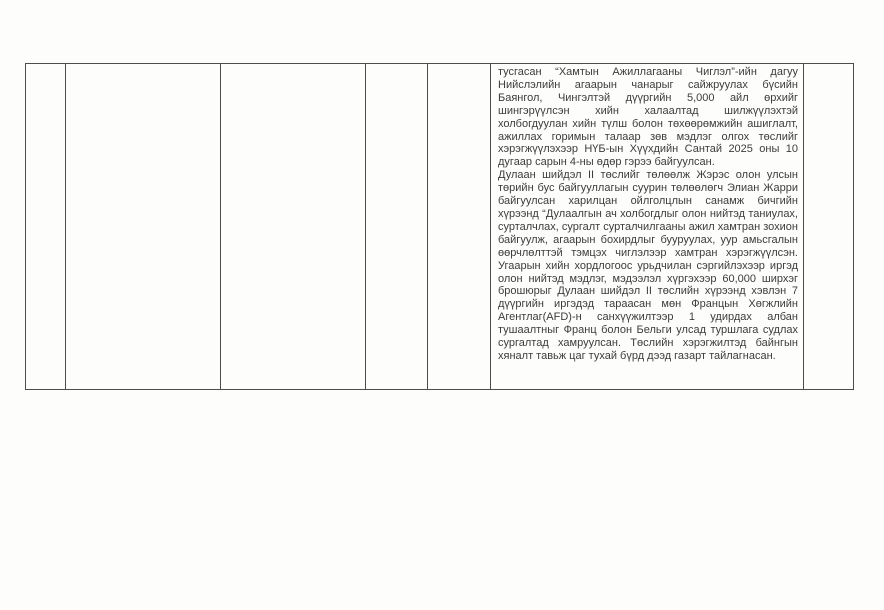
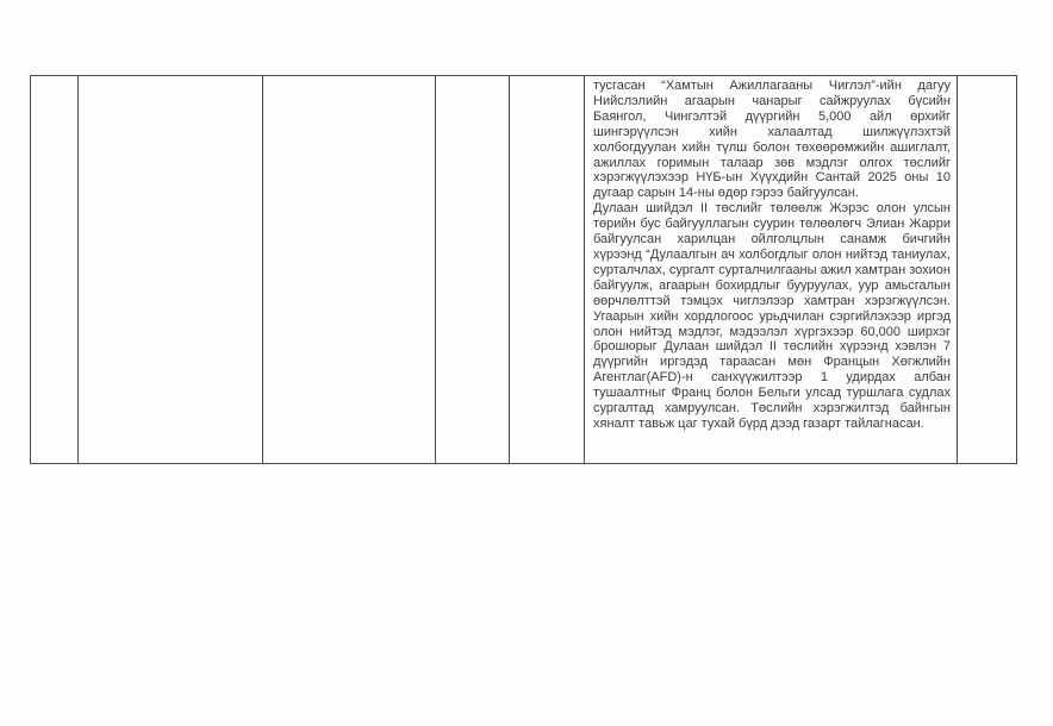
- 					тусгасан “Хамтын Ажиллагааны Чиглэл”-ийн дагуу Нийслэлийн агаарын чанарыг сайжруулах бүсийн Баянгол, Чингэлтэй дүүргийн 5,000 айл өрхийг шингэрүүлсэн хийн халаалтад шилжүүлэхтэй холбогдуулан хийн түлш болон төхөөрөмжийн ашиглалт, ажиллах горимын талаар зөв мэдлэг олгох төслийг хэрэгжүүлэхээр НҮБ-ын Хүүхдийн Сантай 2025 оны 10 дугаар сарын 4-ны өдөр гэрээ байгуулсан. Дулаан шийдэл II төслийг төлөөлж Жэрэс олон улсын төрийн бус байгууллагын суурин төлөөлөгч Элиан Жарри байгуулсан харилцан ойлголцлын санамж бичгийн хүрээнд “Дулаалгын ач холбогдлыг олон нийтэд таниулах, сурталчлах, сургалт сурталчилгааны ажил хамтран зохион байгуулж, агаарын бохирдлыг бууруулах, уур амьсгалын өөрчлөлттэй тэмцэх чиглэлээр хамтран хэрэгжүүлсэн. Угаарын хийн хордлогоос урьдчилан сэргийлэхээр иргэд олон нийтэд мэдлэг, мэдээлэл хүргэхээр 60,000 ширхэг брошюрыг Дулаан шийдэл II төслийн хүрээнд хэвлэн 7 дүүргийн иргэдэд тараасан мөн Францын Хөгжлийн Агентлаг(AFD)-н санхүүжилтээр 1 удирдах албан тушаалтныг Франц болон Бельги улсад туршлага судлах сургалтад хамруулсан. Төслийн хэрэгжилтэд байнгын хяналт тавьж цаг тухай бүрд дээд газарт тайлагнасан.
+ 					тусгасан “Хамтын Ажиллагааны Чиглэл”-ийн дагуу Нийслэлийн агаарын чанарыг сайжруулах бүсийн Баянгол, Чингэлтэй дүүргийн 5,000 айл өрхийг шингэрүүлсэн хийн халаалтад шилжүүлэхтэй холбогдуулан хийн түлш болон төхөөрөмжийн ашиглалт, ажиллах горимын талаар зөв мэдлэг олгох төслийг хэрэгжүүлэхээр НҮБ-ын Хүүхдийн Сантай 2025 оны 10 дугаар сарын 14-ны өдөр гэрээ байгуулсан. Дулаан шийдэл II төслийг төлөөлж Жэрэс олон улсын төрийн бус байгууллагын суурин төлөөлөгч Элиан Жарри байгуулсан харилцан ойлголцлын санамж бичгийн хүрээнд “Дулаалгын ач холбогдлыг олон нийтэд таниулах, сурталчлах, сургалт сурталчилгааны ажил хамтран зохион байгуулж, агаарын бохирдлыг бууруулах, уур амьсгалын өөрчлөлттэй тэмцэх чиглэлээр хамтран хэрэгжүүлсэн. Угаарын хийн хордлогоос урьдчилан сэргийлэхээр иргэд олон нийтэд мэдлэг, мэдээлэл хүргэхээр 60,000 ширхэг брошюрыг Дулаан шийдэл II төслийн хүрээнд хэвлэн 7 дүүргийн иргэдэд тараасан мөн Францын Хөгжлийн Агентлаг(AFD)-н санхүүжилтээр 1 удирдах албан тушаалтныг Франц болон Бельги улсад туршлага судлах сургалтад хамруулсан. Төслийн хэрэгжилтэд байнгын хяналт тавьж цаг тухай бүрд дээд газарт тайлагнасан.
